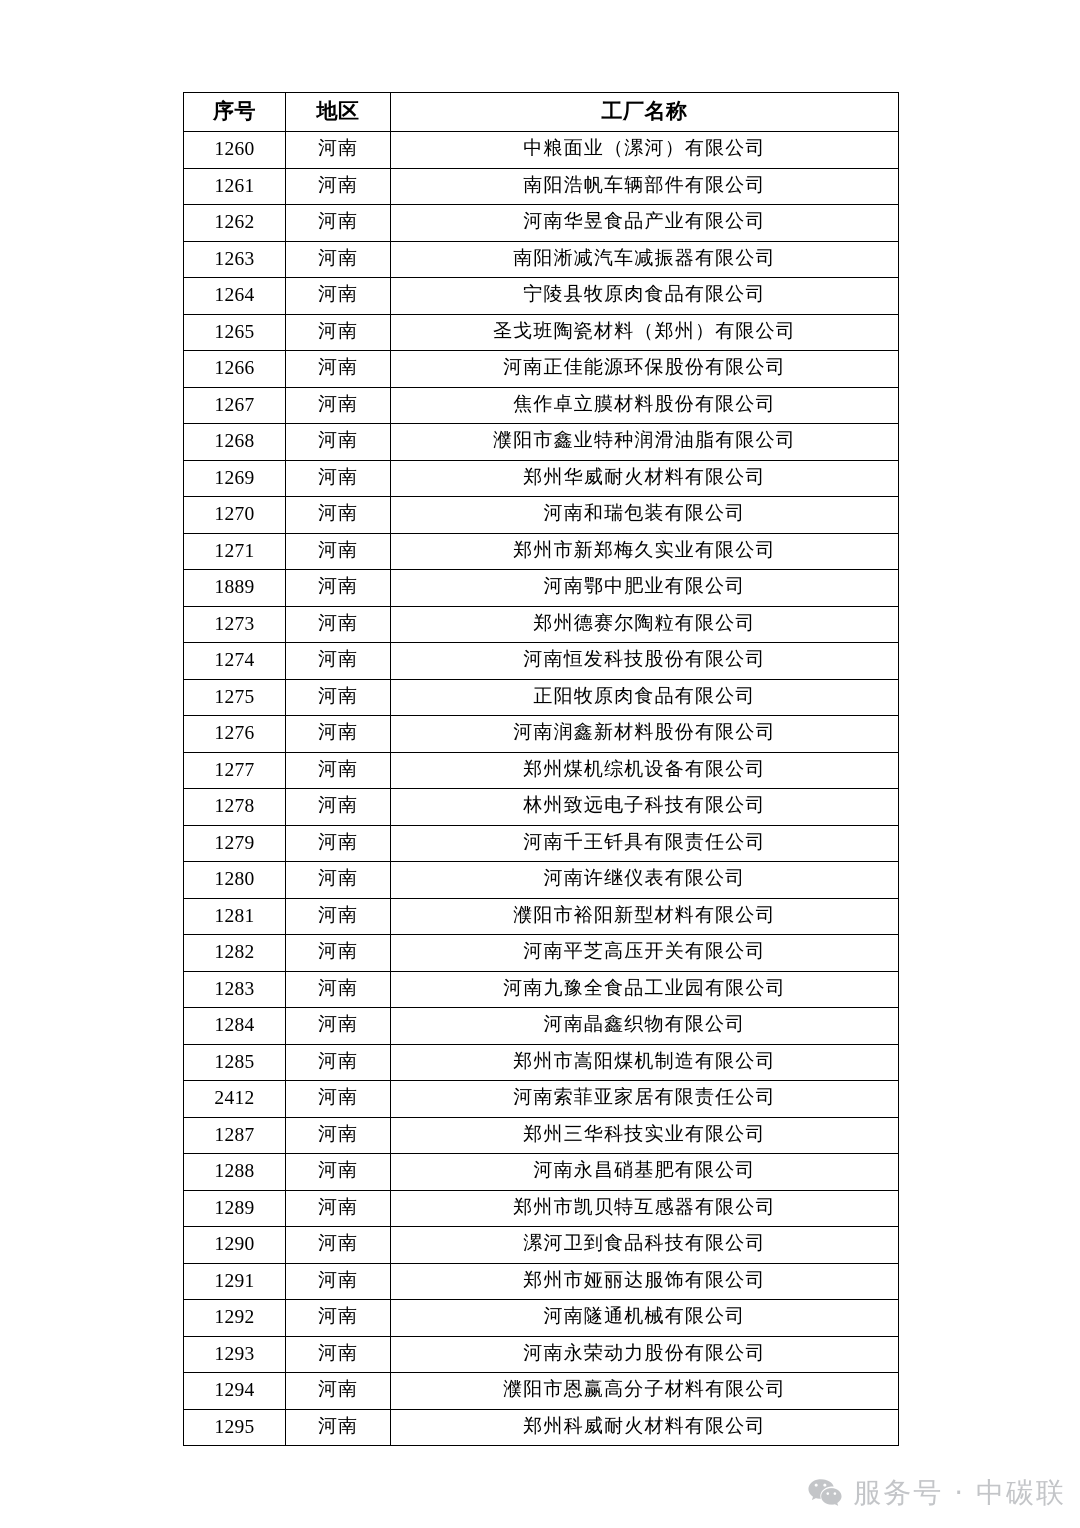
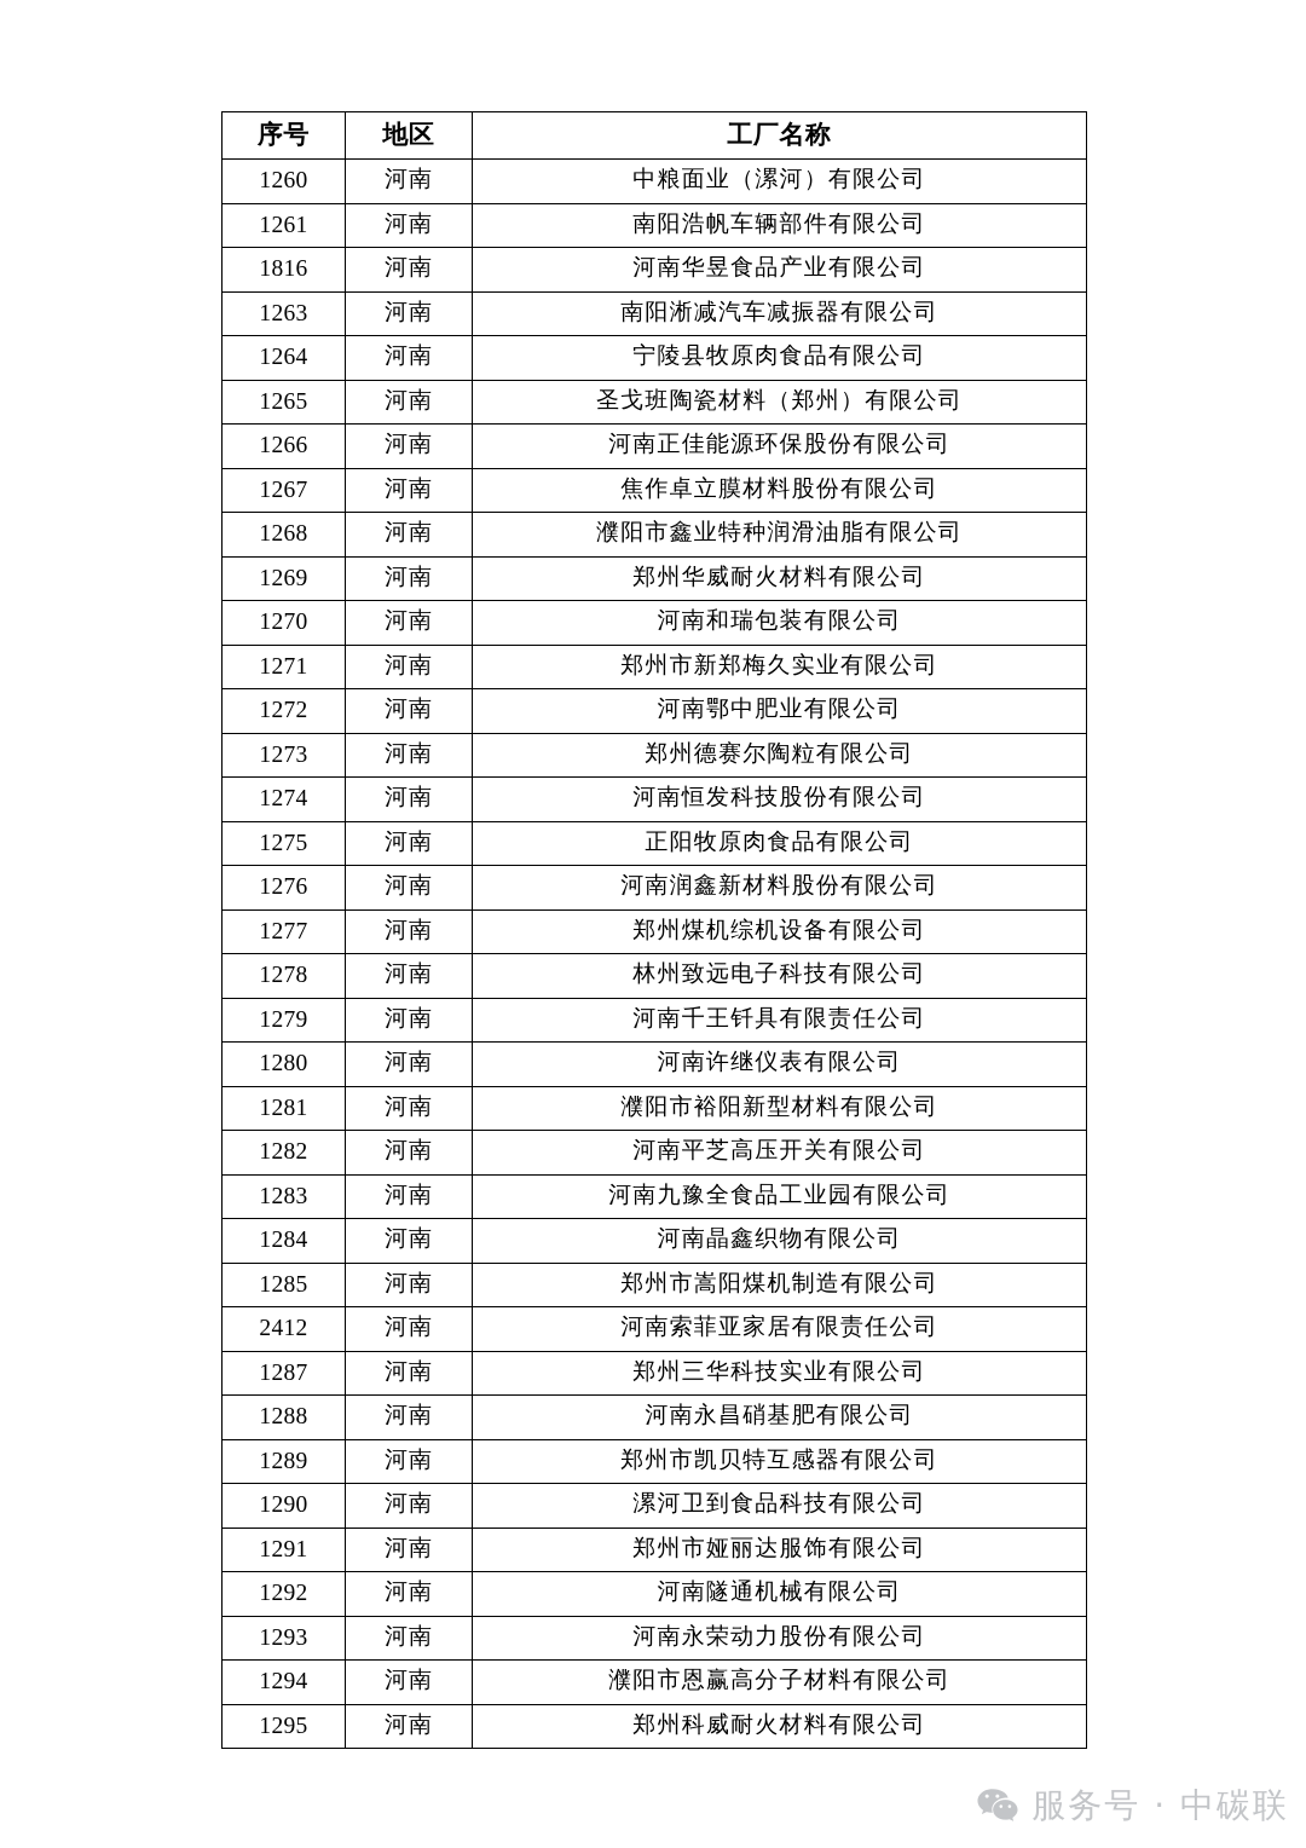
  序号	地区	工厂名称
  1260	河南	中粮面业（漯河）有限公司
  1261	河南	南阳浩帆车辆部件有限公司
- 1262	河南	河南华昱食品产业有限公司
+ 1816	河南	河南华昱食品产业有限公司
  1263	河南	南阳淅减汽车减振器有限公司
  1264	河南	宁陵县牧原肉食品有限公司
  1265	河南	圣戈班陶瓷材料（郑州）有限公司
  1266	河南	河南正佳能源环保股份有限公司
  1267	河南	焦作卓立膜材料股份有限公司
  1268	河南	濮阳市鑫业特种润滑油脂有限公司
  1269	河南	郑州华威耐火材料有限公司
  1270	河南	河南和瑞包装有限公司
  1271	河南	郑州市新郑梅久实业有限公司
- 1889	河南	河南鄂中肥业有限公司
+ 1272	河南	河南鄂中肥业有限公司
  1273	河南	郑州德赛尔陶粒有限公司
  1274	河南	河南恒发科技股份有限公司
  1275	河南	正阳牧原肉食品有限公司
  1276	河南	河南润鑫新材料股份有限公司
  1277	河南	郑州煤机综机设备有限公司
  1278	河南	林州致远电子科技有限公司
  1279	河南	河南千王钎具有限责任公司
  1280	河南	河南许继仪表有限公司
  1281	河南	濮阳市裕阳新型材料有限公司
  1282	河南	河南平芝高压开关有限公司
  1283	河南	河南九豫全食品工业园有限公司
  1284	河南	河南晶鑫织物有限公司
  1285	河南	郑州市嵩阳煤机制造有限公司
  2412	河南	河南索菲亚家居有限责任公司
  1287	河南	郑州三华科技实业有限公司
  1288	河南	河南永昌硝基肥有限公司
  1289	河南	郑州市凯贝特互感器有限公司
  1290	河南	漯河卫到食品科技有限公司
  1291	河南	郑州市娅丽达服饰有限公司
  1292	河南	河南隧通机械有限公司
  1293	河南	河南永荣动力股份有限公司
  1294	河南	濮阳市恩赢高分子材料有限公司
  1295	河南	郑州科威耐火材料有限公司
  服务号 · 中碳联
